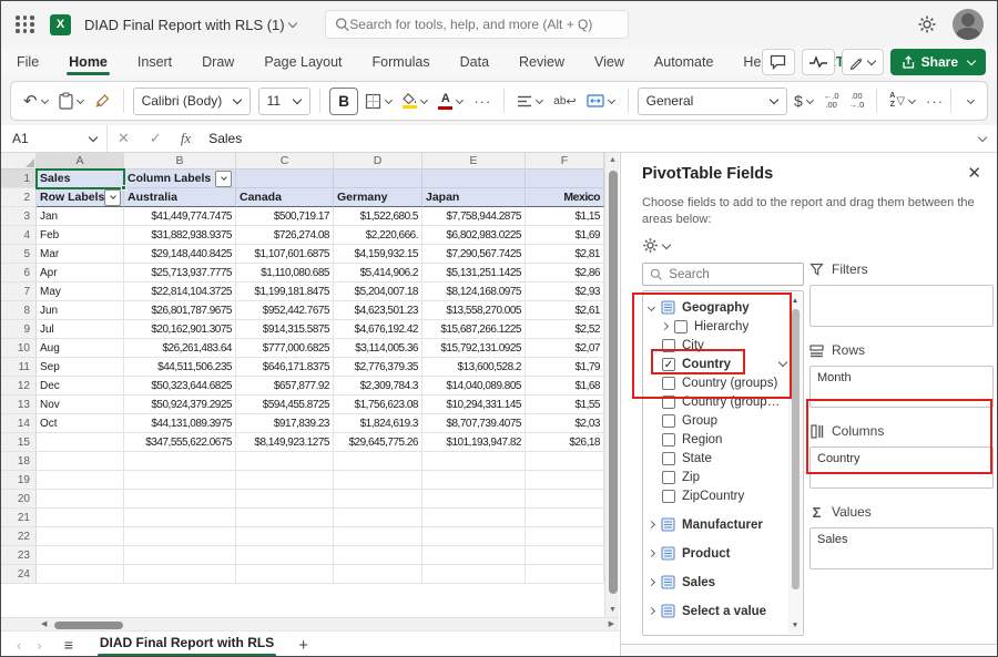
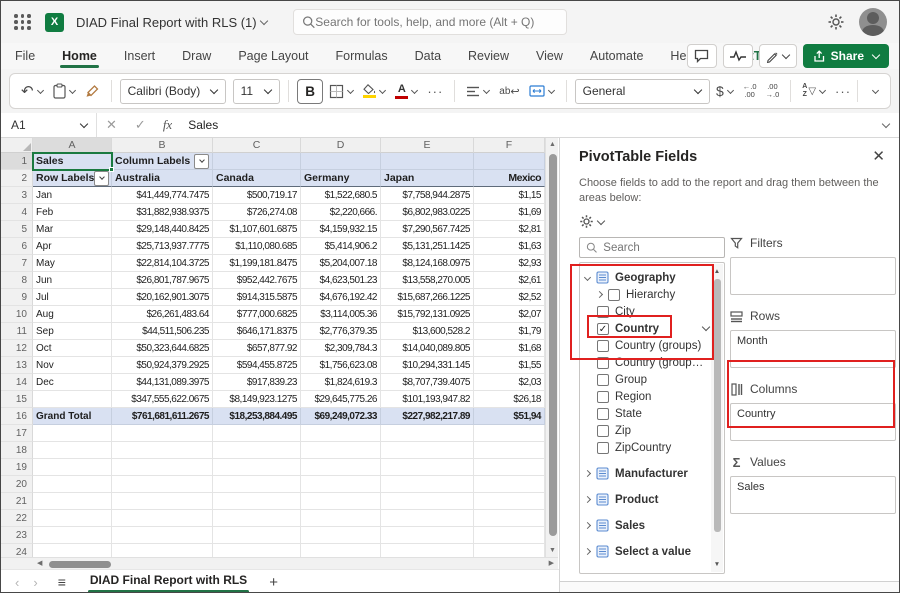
  X
  DIAD Final Report with RLS (1)
  Search for tools, help, and more (Alt + Q)
  File
  Home
  Insert
  Draw
  Page Layout
  Formulas
  Data
  Review
  View
  Automate
  Share
  ↶
  Calibri (Body)
  11
  B
  A
  ···
  ab
  ↩
  General
  $
  ←.0
  .00
  .00
  →.0
  ▽
  ···
  A1
  ✕
  ✓
  fx
  Sales
  A
  B
  C
  D
  E
  F
  1
  Sales
  Column Labels
  2
  Row Labels
  Australia
  Canada
  Germany
  Japan
  Mexico
  3
  Jan
  $41,449,774.7475
  $500,719.17
  $1,522,680.5
  $7,758,944.2875
  $1,15
  4
  Feb
  $31,882,938.9375
  $726,274.08
  $2,220,666.
  $6,802,983.0225
  $1,69
  5
  Mar
  $29,148,440.8425
  $1,107,601.6875
  $4,159,932.15
  $7,290,567.7425
  $2,81
  6
  Apr
  $25,713,937.7775
  $1,110,080.685
  $5,414,906.2
  $5,131,251.1425
- $2,86
+ $1,63
  7
  May
  $22,814,104.3725
  $1,199,181.8475
  $5,204,007.18
  $8,124,168.0975
  $2,93
  8
  Jun
  $26,801,787.9675
  $952,442.7675
  $4,623,501.23
  $13,558,270.005
  $2,61
  9
  Jul
  $20,162,901.3075
  $914,315.5875
  $4,676,192.42
  $15,687,266.1225
  $2,52
  10
  Aug
  $26,261,483.64
  $777,000.6825
  $3,114,005.36
  $15,792,131.0925
  $2,07
  11
  Sep
  $44,511,506.235
  $646,171.8375
  $2,776,379.35
  $13,600,528.2
  $1,79
  12
- Dec
+ Oct
  $50,323,644.6825
  $657,877.92
  $2,309,784.3
  $14,040,089.805
  $1,68
  13
  Nov
  $50,924,379.2925
  $594,455.8725
  $1,756,623.08
  $10,294,331.145
  $1,55
  14
- Oct
+ Dec
  $44,131,089.3975
  $917,839.23
  $1,824,619.3
  $8,707,739.4075
  $2,03
  15
  $347,555,622.0675
  $8,149,923.1275
  $29,645,775.26
  $101,193,947.82
  $26,18
+ 16
+ Grand Total
+ $761,681,611.2675
+ $18,253,884.495
+ $69,249,072.33
+ $227,982,217.89
+ $51,94
+ 17
  18
  19
  20
  21
  22
  23
  24
  ‹
  ›
  ≡
  DIAD Final Report with RLS
  +
  PivotTable Fields
  ✕
  Choose fields to add to the report and drag them between the areas below:
  Search
  Geography
  Hierarchy
  City
  ✓
  Country
  Country (groups)
  Country (group…
  Group
  Region
  State
  Zip
  ZipCountry
  Manufacturer
  Product
  Sales
  Select a value
  Filters
  Rows
  Month
  Columns
  Country
  Σ
  Values
  Sales
